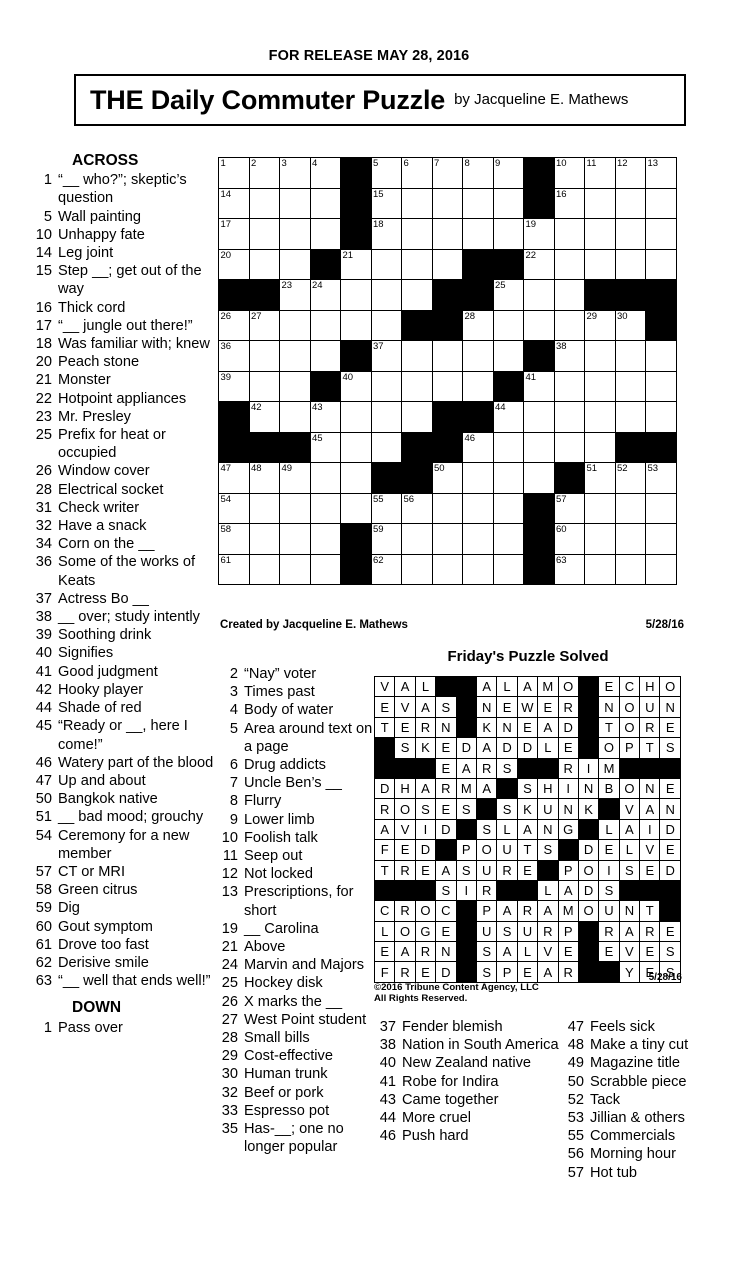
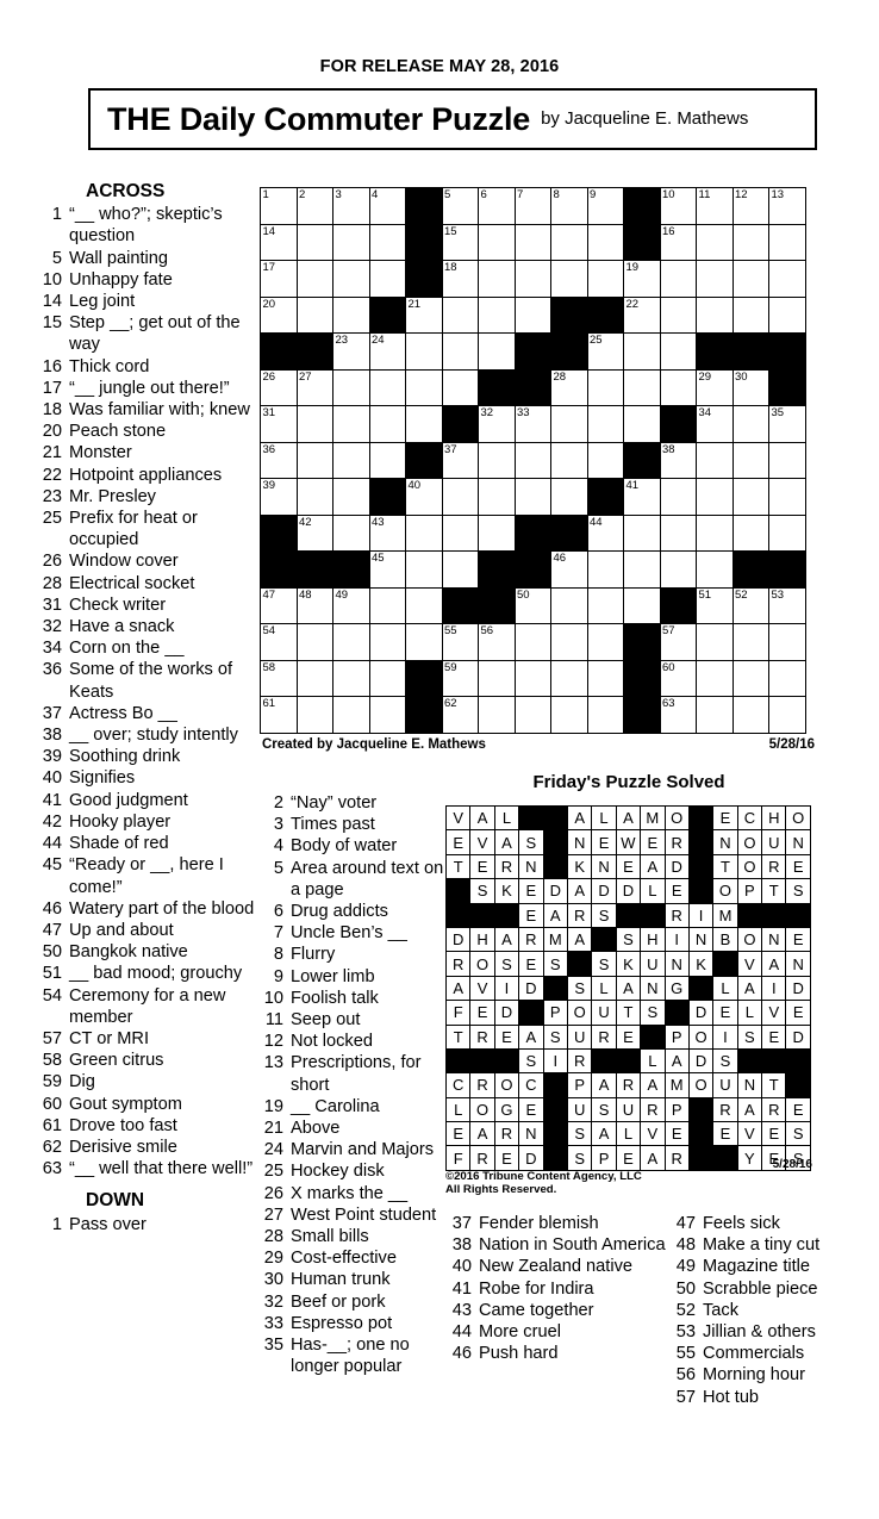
  FOR RELEASE MAY 28, 2016
  THE Daily Commuter Puzzle
  by Jacqueline E. Mathews
  ACROSS
  1
  “__ who?”; skeptic’s question
  5
  Wall painting
  10
  Unhappy fate
  14
  Leg joint
  15
  Step __; get out of the way
  16
  Thick cord
  17
  “__ jungle out there!”
  18
  Was familiar with; knew
  20
  Peach stone
  21
  Monster
  22
  Hotpoint appliances
  23
  Mr. Presley
  25
  Prefix for heat or occupied
  26
  Window cover
  28
  Electrical socket
  31
  Check writer
  32
  Have a snack
  34
  Corn on the __
  36
  Some of the works of Keats
  37
  Actress Bo __
  38
  __ over; study intently
  39
  Soothing drink
  40
  Signifies
  41
  Good judgment
  42
  Hooky player
  44
  Shade of red
  45
  “Ready or __, here I come!”
  46
  Watery part of the blood
  47
  Up and about
  50
  Bangkok native
  51
  __ bad mood; grouchy
  54
  Ceremony for a new member
  57
  CT or MRI
  58
  Green citrus
  59
  Dig
  60
  Gout symptom
  61
  Drove too fast
  62
  Derisive smile
  63
- “__ well that ends well!”
+ “__ well that there well!”
  DOWN
  1
  Pass over
  2
  “Nay” voter
  3
  Times past
  4
  Body of water
  5
  Area around text on a page
  6
  Drug addicts
  7
  Uncle Ben’s __
  8
  Flurry
  9
  Lower limb
  10
  Foolish talk
  11
  Seep out
  12
  Not locked
  13
  Prescriptions, for short
  19
  __ Carolina
  21
  Above
  24
  Marvin and Majors
  25
  Hockey disk
  26
  X marks the __
  27
  West Point student
  28
  Small bills
  29
  Cost-effective
  30
  Human trunk
  32
  Beef or pork
  33
  Espresso pot
  35
  Has-__; one no longer popular
  37
  Fender blemish
  38
  Nation in South America
  40
  New Zealand native
  41
  Robe for Indira
  43
  Came together
  44
  More cruel
  46
  Push hard
  47
  Feels sick
  48
  Make a tiny cut
  49
  Magazine title
  50
  Scrabble piece
  52
  Tack
  53
  Jillian & others
  55
  Commercials
  56
  Morning hour
  57
  Hot tub
  1	2	3	4		5	6	7	8	9		10	11	12	13
  14					15						16
  17					18					19
  20				21						22
  		23	24						25
  26	27							28				29	30
+ 31						32	33					34		35
  36					37						38
  39				40						41
  	42		43						44
  			45					46
  47	48	49					50					51	52	53
  54					55	56					57
  58					59						60
  61					62						63
  Created by Jacqueline E. Mathews
  5/28/16
  Friday's Puzzle Solved
  V	A	L			A	L	A	M	O		E	C	H	O
  E	V	A	S		N	E	W	E	R		N	O	U	N
  T	E	R	N		K	N	E	A	D		T	O	R	E
  	S	K	E	D	A	D	D	L	E		O	P	T	S
  			E	A	R	S			R	I	M
  D	H	A	R	M	A		S	H	I	N	B	O	N	E
  R	O	S	E	S		S	K	U	N	K		V	A	N
  A	V	I	D		S	L	A	N	G		L	A	I	D
  F	E	D		P	O	U	T	S		D	E	L	V	E
  T	R	E	A	S	U	R	E		P	O	I	S	E	D
  			S	I	R			L	A	D	S
  C	R	O	C		P	A	R	A	M	O	U	N	T
  L	O	G	E		U	S	U	R	P		R	A	R	E
  E	A	R	N		S	A	L	V	E		E	V	E	S
  F	R	E	D		S	P	E	A	R			Y	E	S
  5/28/16
  ©2016 Tribune Content Agency, LLC
  All Rights Reserved.
